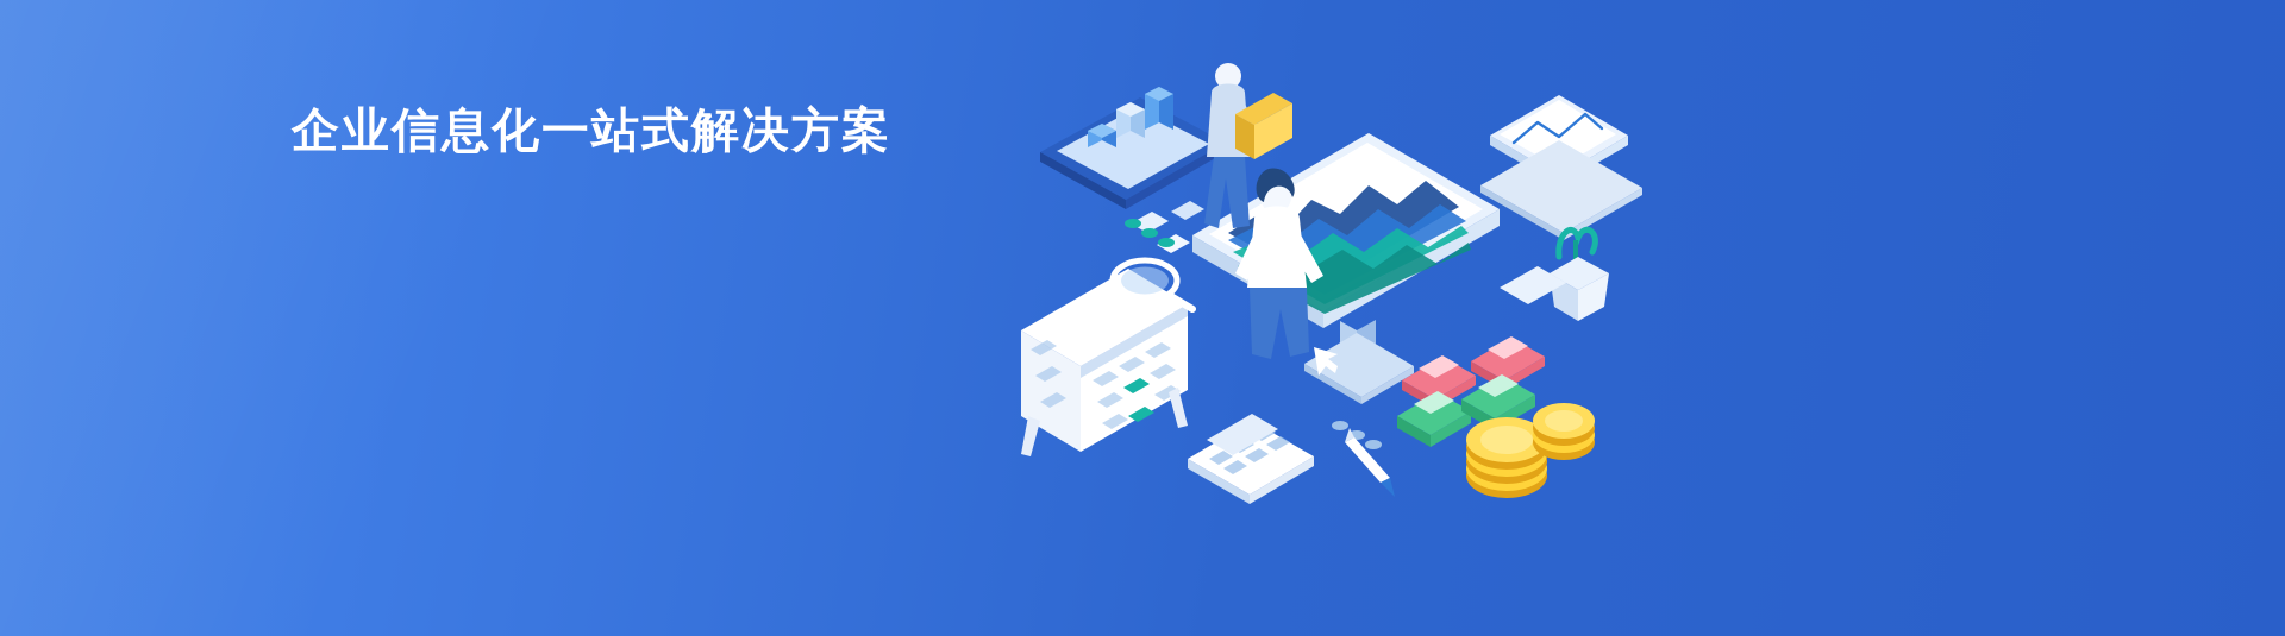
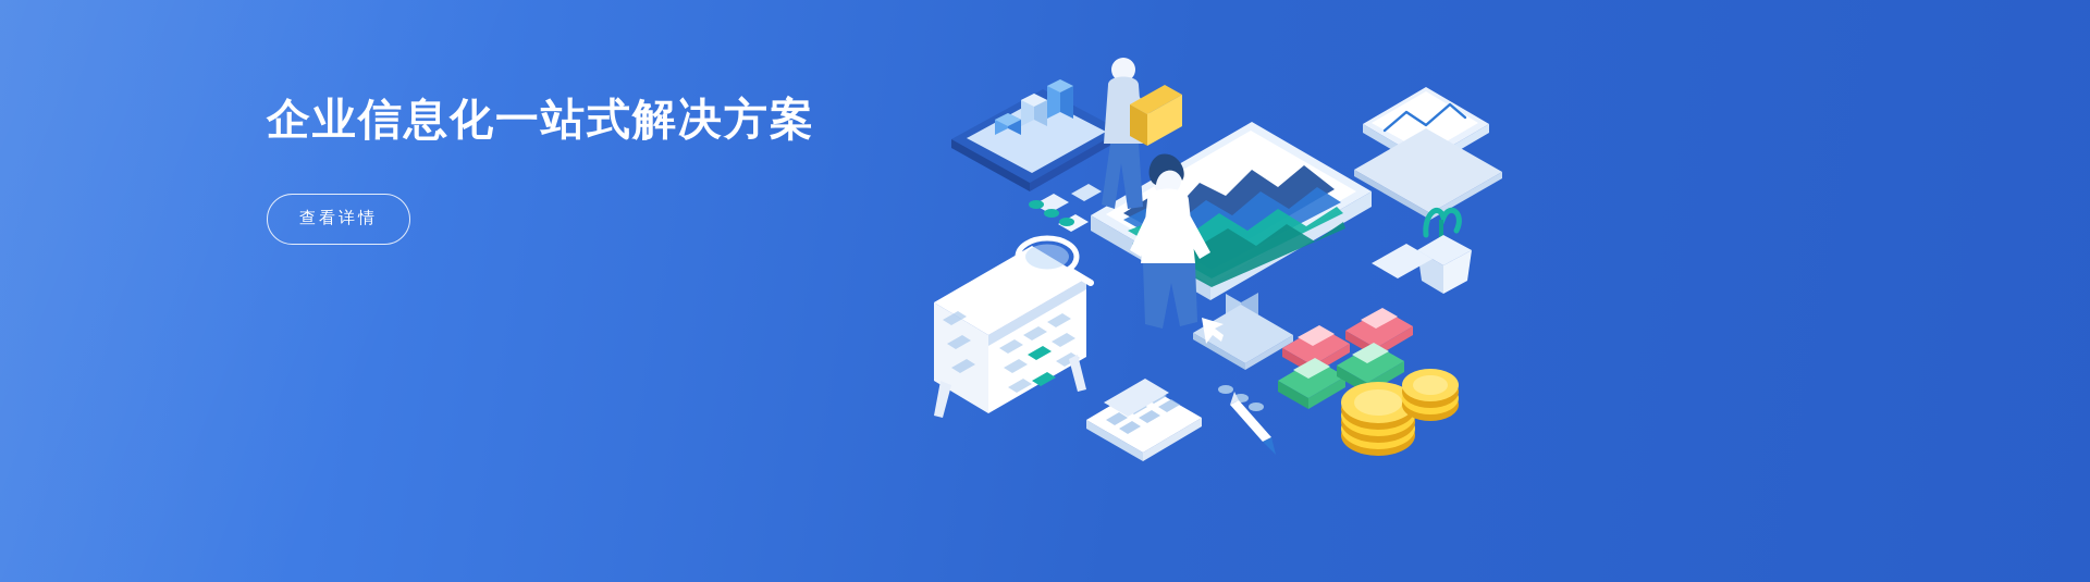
  企业信息化一站式解决方案
+ 查看详情
